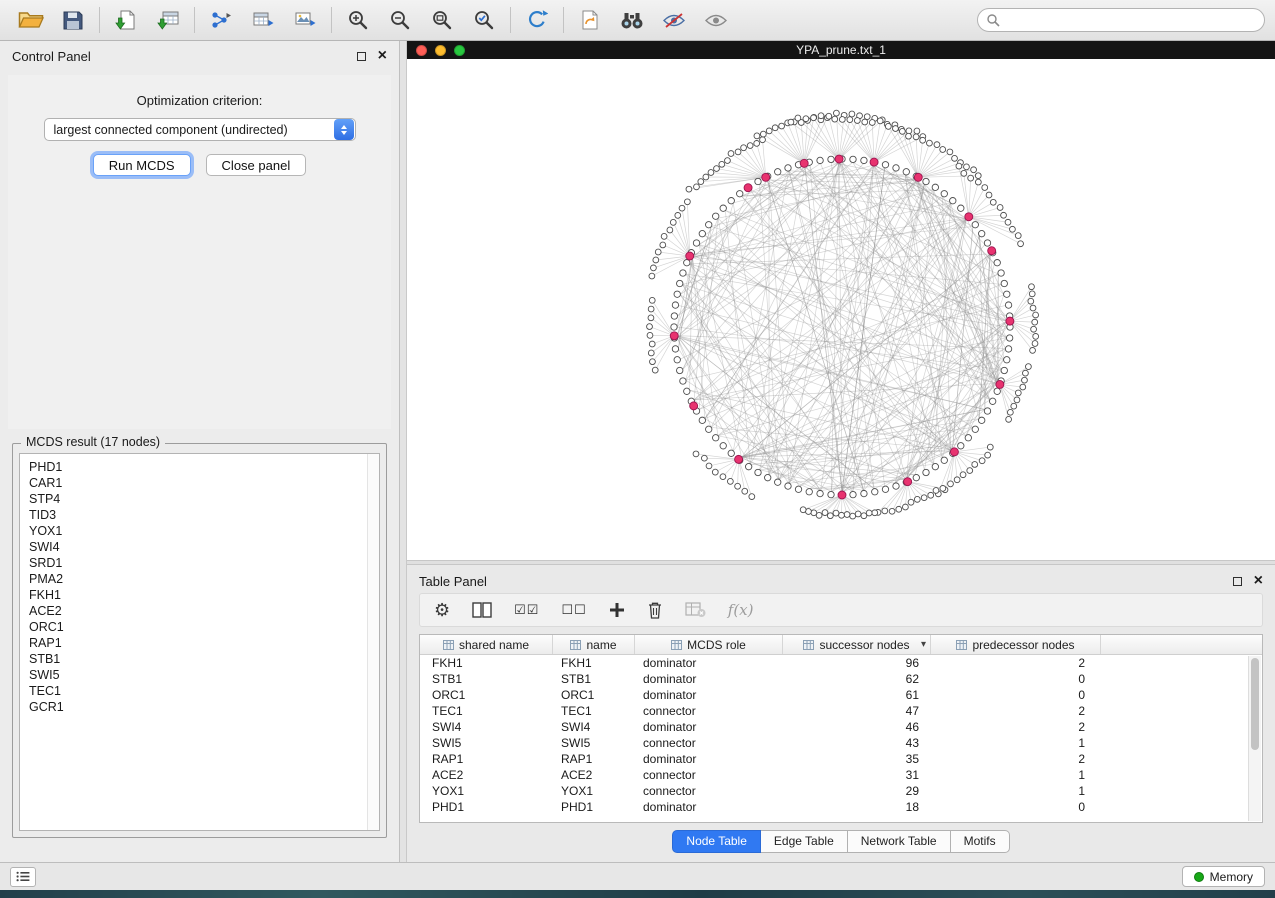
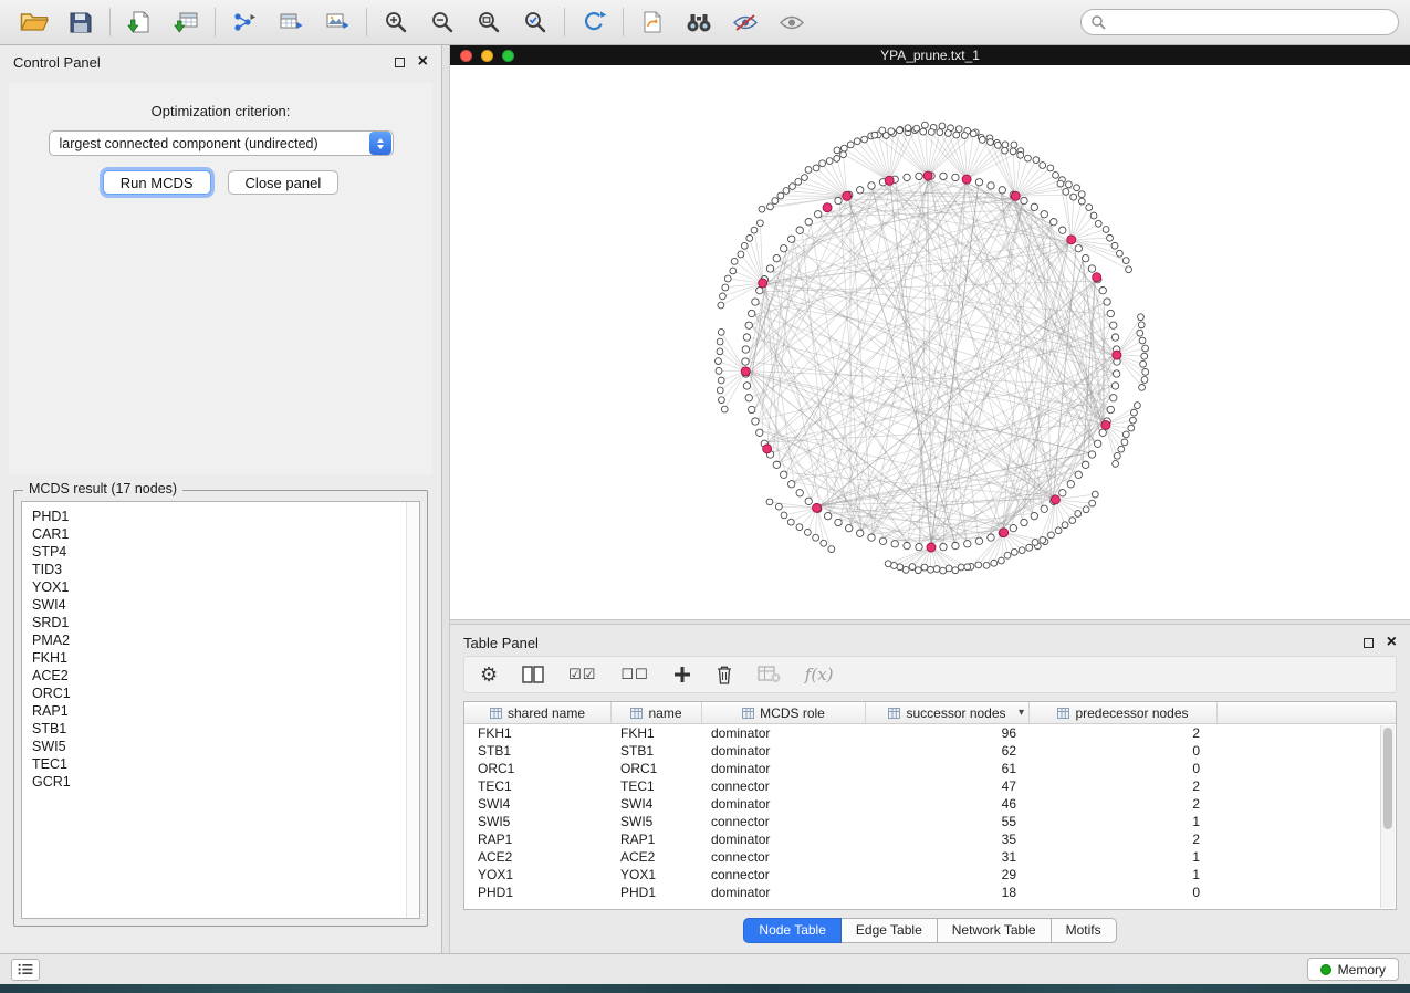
  Control Panel
  ×
  Optimization criterion:
  largest connected component (undirected)
  Run MCDS
  Close panel
  MCDS result (17 nodes)
  PHD1
  CAR1
  STP4
  TID3
  YOX1
  SWI4
  SRD1
  PMA2
  FKH1
  ACE2
  ORC1
  RAP1
  STB1
  SWI5
  TEC1
  GCR1
  YPA_prune.txt_1
  Table Panel
  ×
  ⚙
  ☑☑
  ☐☐
  f(x)
  shared name
  name
  MCDS role
  successor nodes
  ▾
  predecessor nodes
  FKH1
  FKH1
  dominator
  96
  2
  STB1
  STB1
  dominator
  62
  0
  ORC1
  ORC1
  dominator
  61
  0
  TEC1
  TEC1
  connector
  47
  2
  SWI4
  SWI4
  dominator
  46
  2
  SWI5
  SWI5
  connector
- 43
+ 55
  1
  RAP1
  RAP1
  dominator
  35
  2
  ACE2
  ACE2
  connector
  31
  1
  YOX1
  YOX1
  connector
  29
  1
  PHD1
  PHD1
  dominator
  18
  0
  Node Table
  Edge Table
  Network Table
  Motifs
  Memory
